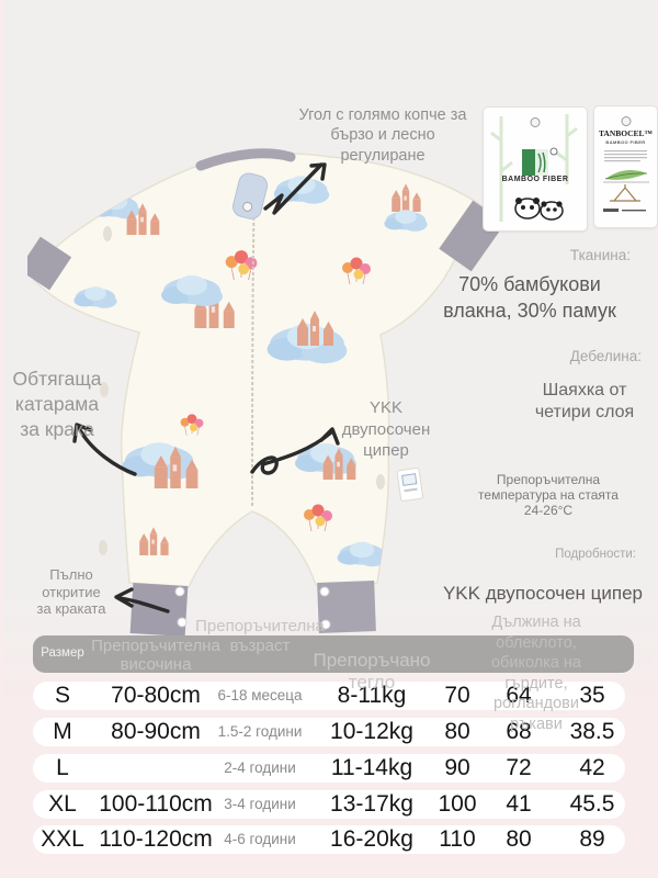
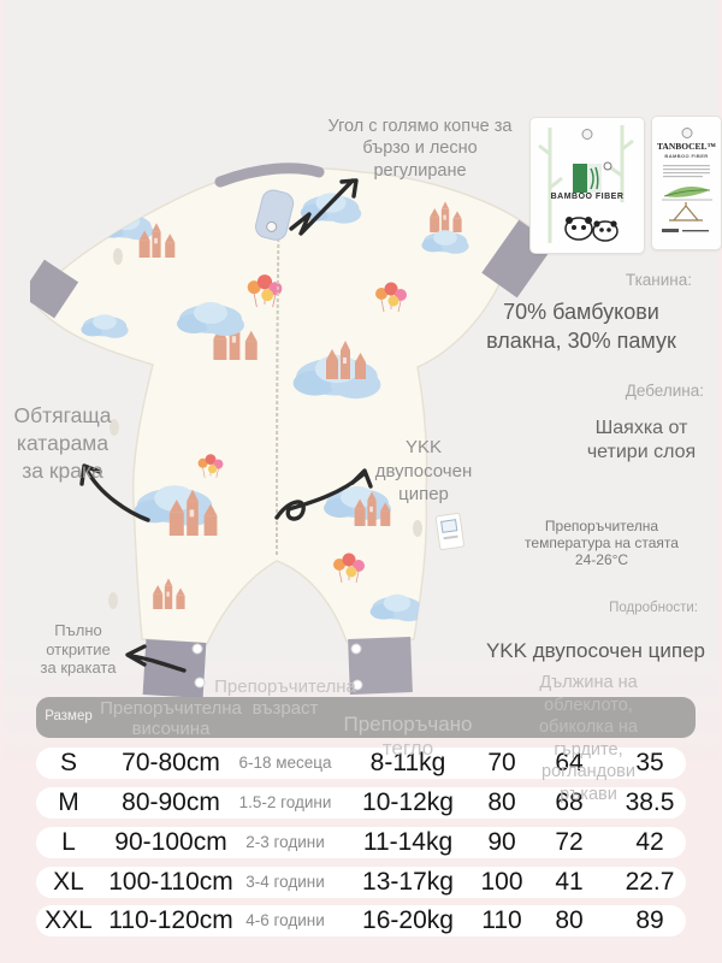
  Угол с голямо копче за
  бързо и лесно
  регулиране
  Обтягаща
  катарама
  за крака
  Пълно
  откритие
  за краката
  YKK
  двупосочен
  ципер
  TANBOCEL™
  Тканина:
  70% бамбукови
  влакна, 30% памук
  Дебелина:
  Шаяхка от
  четири слоя
  Препоръчителна
  температура на стаята
  24-26°C
  Подробности:
  YKK двупосочен ципер
  Размер
  Препоръчителна
  височина
  Препоръчителна
  възраст
  Препоръчано
  тегло
  Дължина на облеклото,
  рогландови ръкави
  S
  70-80cm
  6-18 месеца
  8-11kg
  70
  64
  35
  M
  80-90cm
  1.5-2 години
  10-12kg
  80
  68
  38.5
  L
+ 90-100cm
- 2-4 години
+ 2-3 години
  11-14kg
  90
  72
  42
  XL
  100-110cm
  3-4 години
  13-17kg
  100
  41
- 45.5
+ 22.7
  XXL
  110-120cm
  4-6 години
  16-20kg
  110
  80
  89
